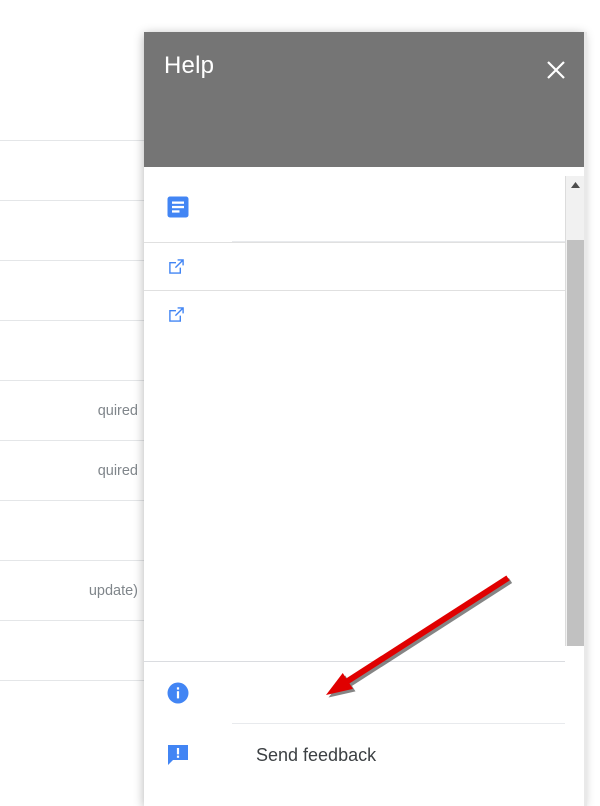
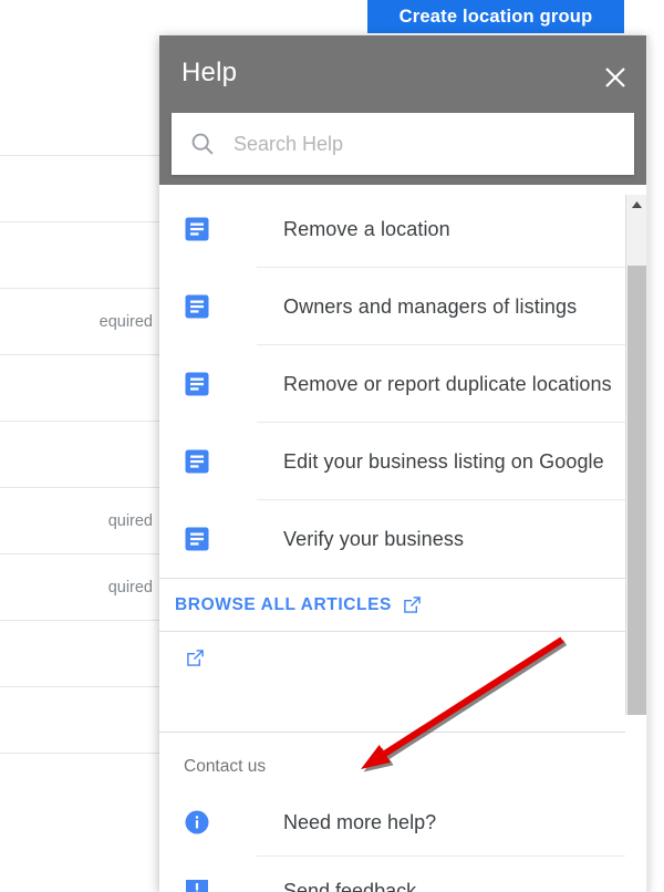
+ Create location group
+ equired
  quired
  quired
- update)
  Help
+ Search Help
+ Remove a location
+ Owners and managers of listings
+ Remove or report duplicate locations
+ Edit your business listing on Google
+ Verify your business
+ BROWSE ALL ARTICLES
+ Contact us
+ Need more help?
  Send feedback
